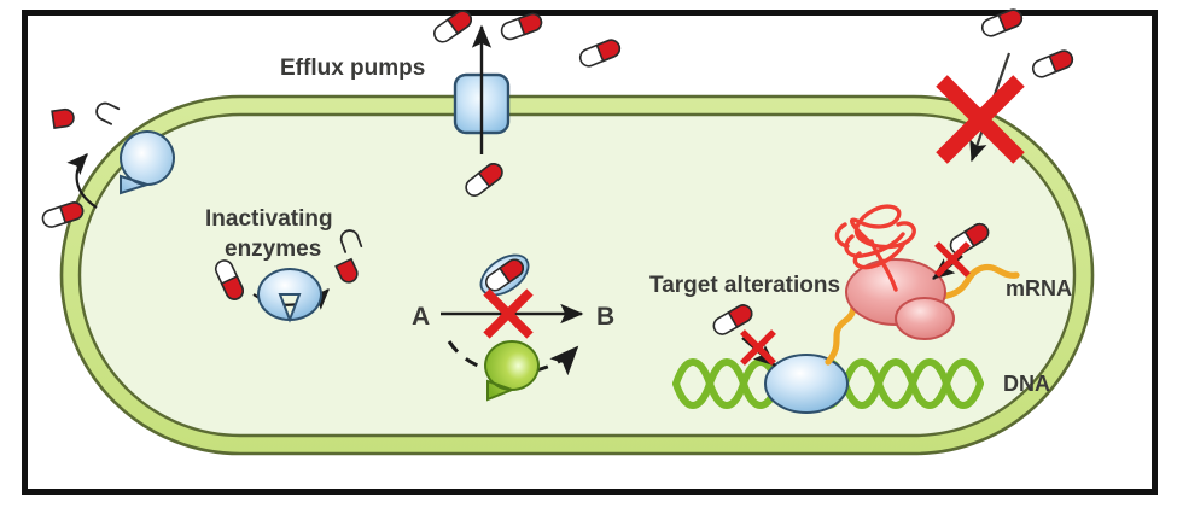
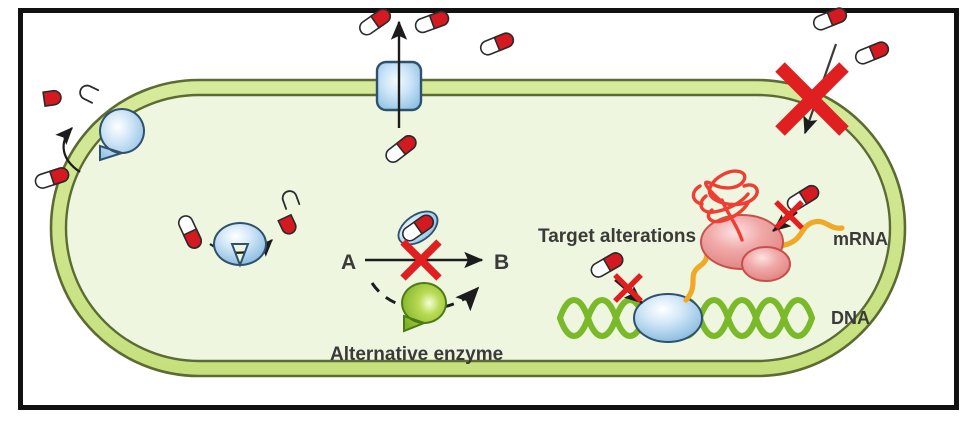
- Efflux pumps
- Inactivating
- enzymes
  Target alterations
+ Alternative enzyme
  mRNA
  DNA
  A
  B
